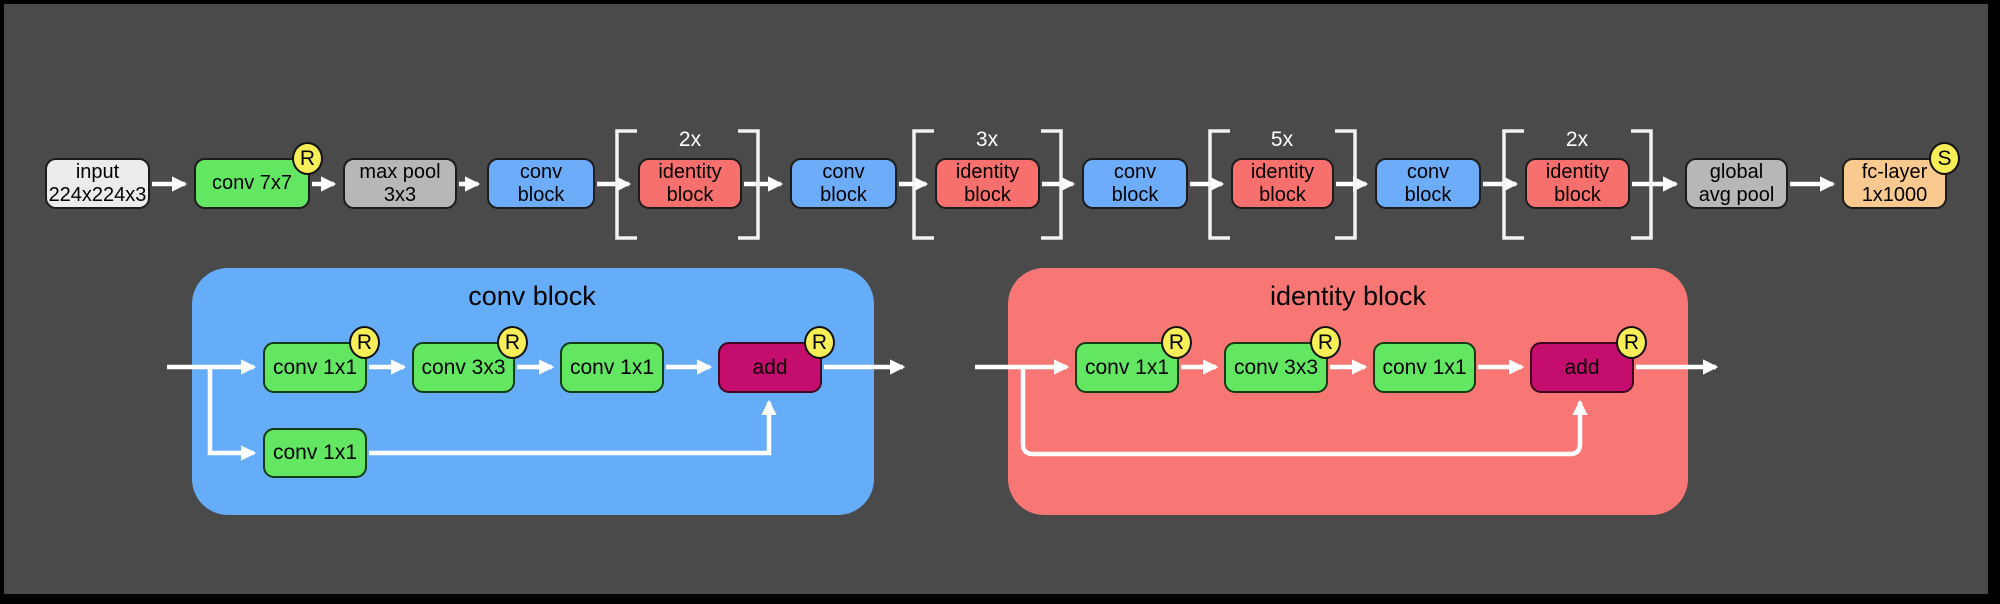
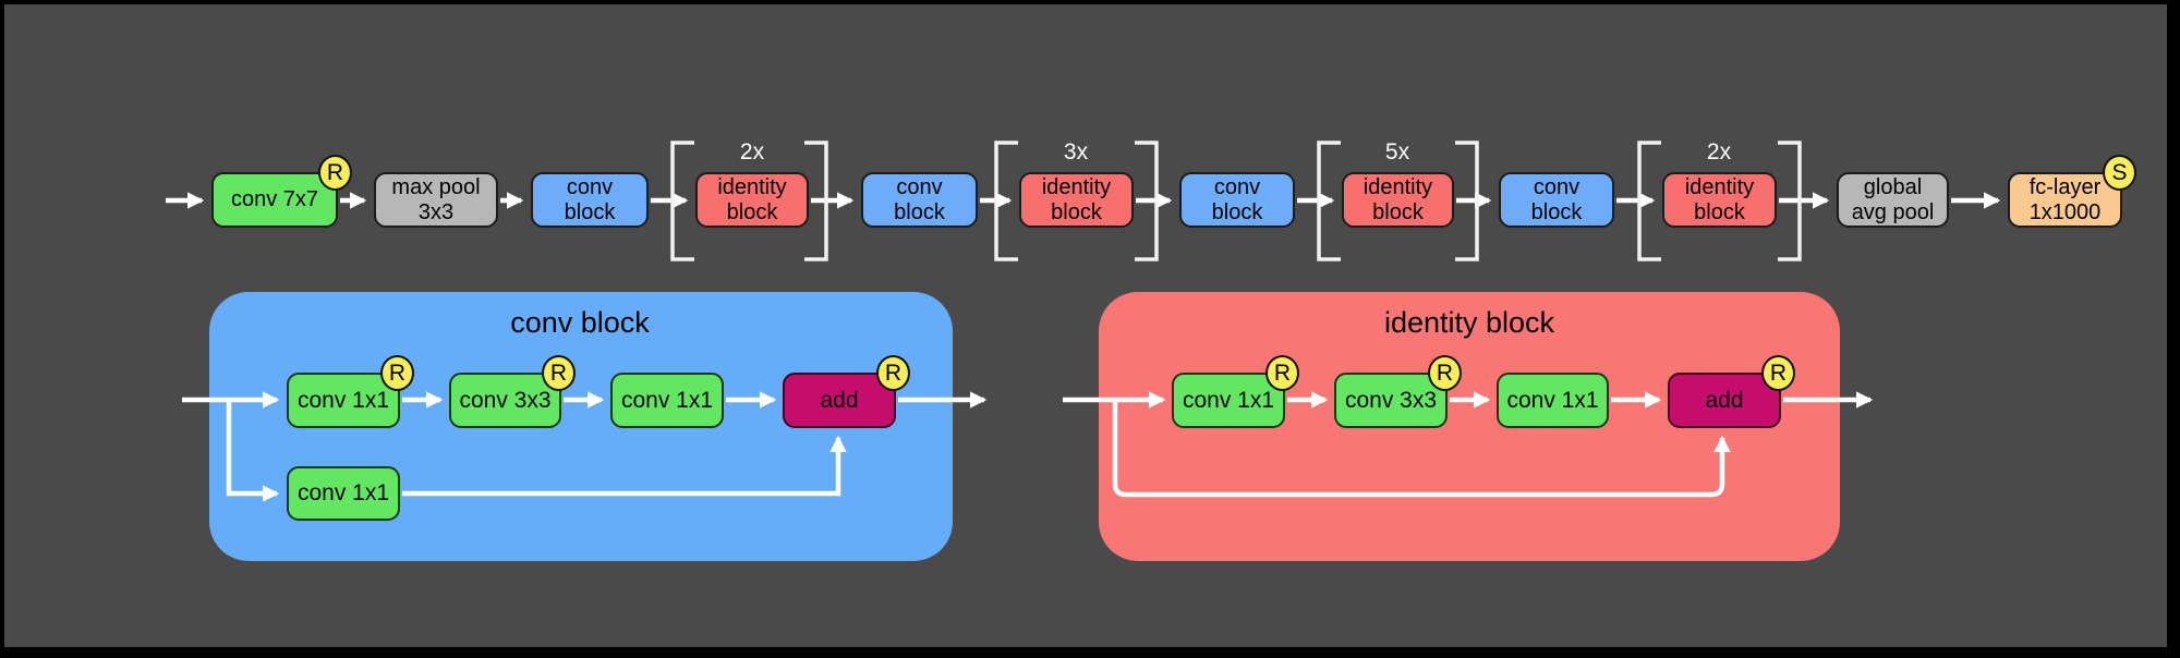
- input
- 224x224x3
  conv 7x7
  R
  max pool
  3x3
  conv
  block
  identity
  block
  2x
  conv
  block
  identity
  block
  3x
  conv
  block
  identity
  block
  5x
  conv
  block
  identity
  block
  2x
  global
  avg pool
  fc-layer
  1x1000
  S
  conv block
  conv 1x1
  R
  conv 3x3
  R
  conv 1x1
  add
  R
  conv 1x1
  identity block
  conv 1x1
  R
  conv 3x3
  R
  conv 1x1
  add
  R
